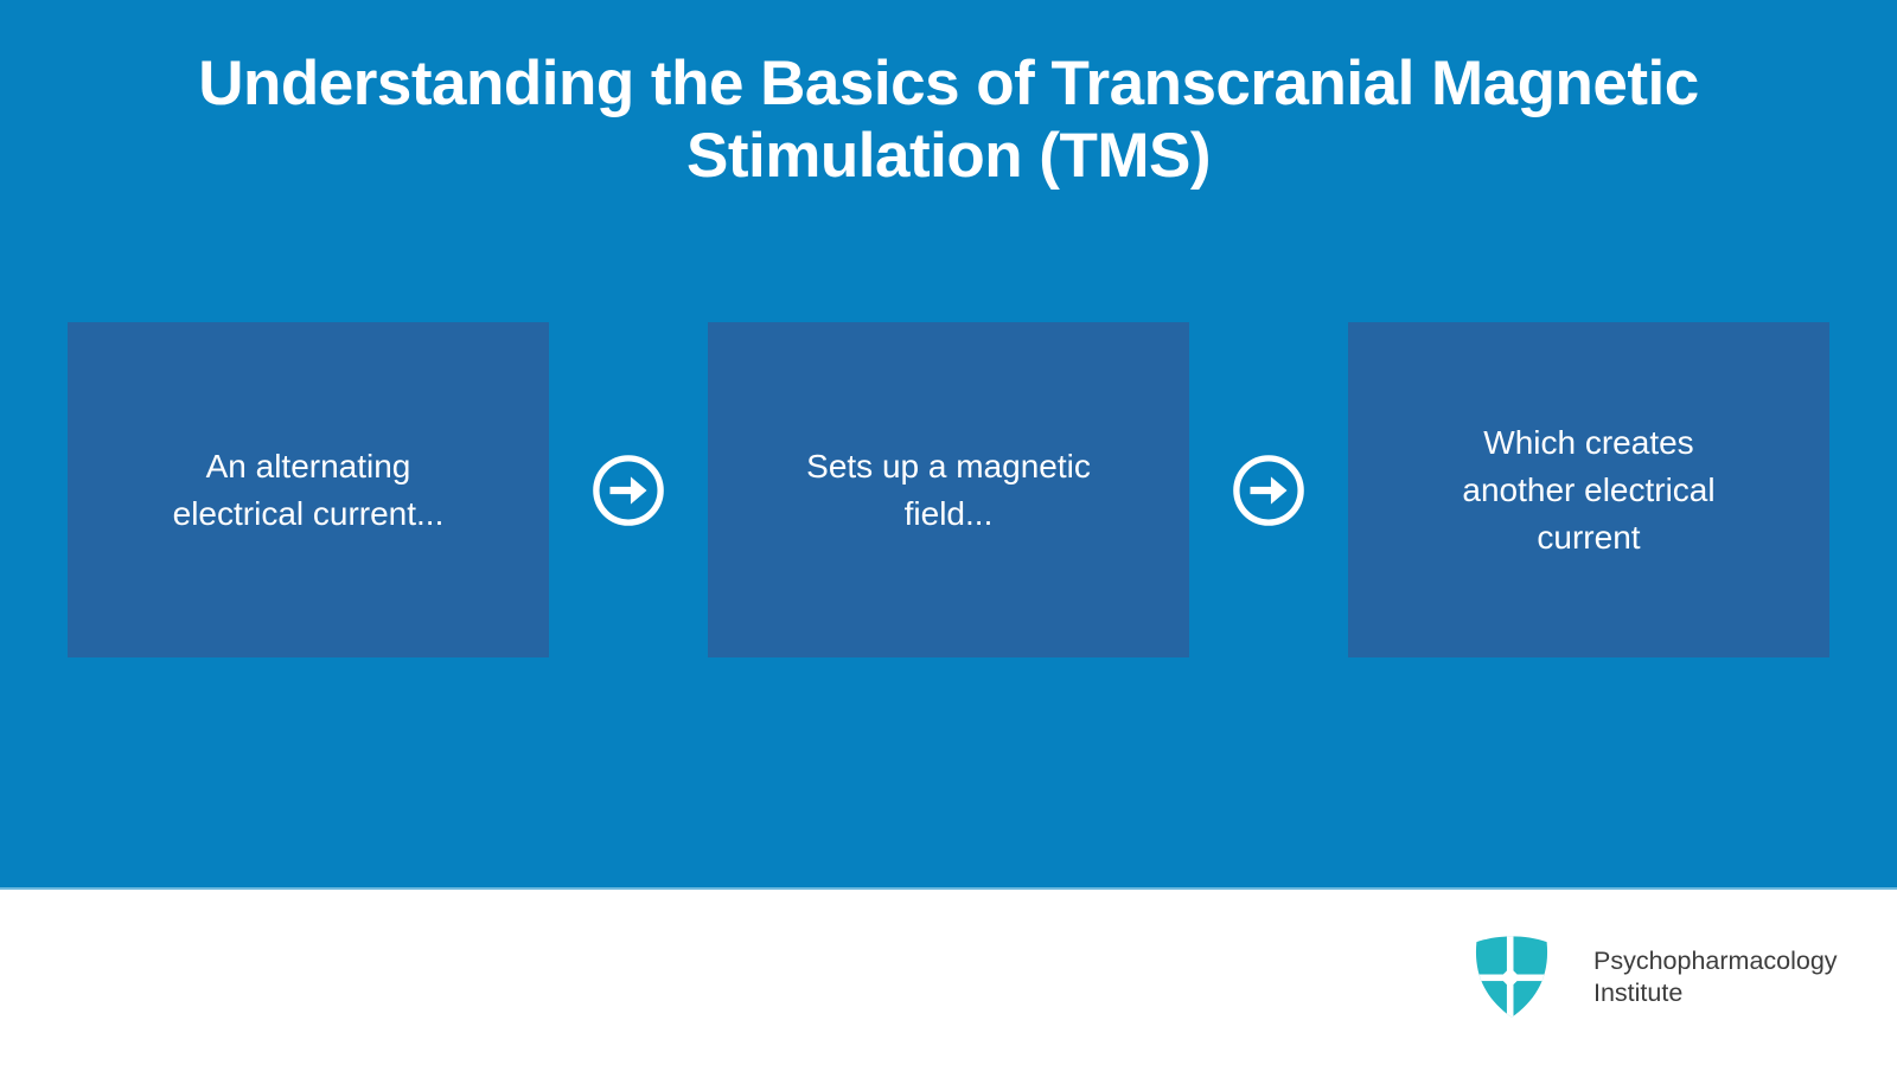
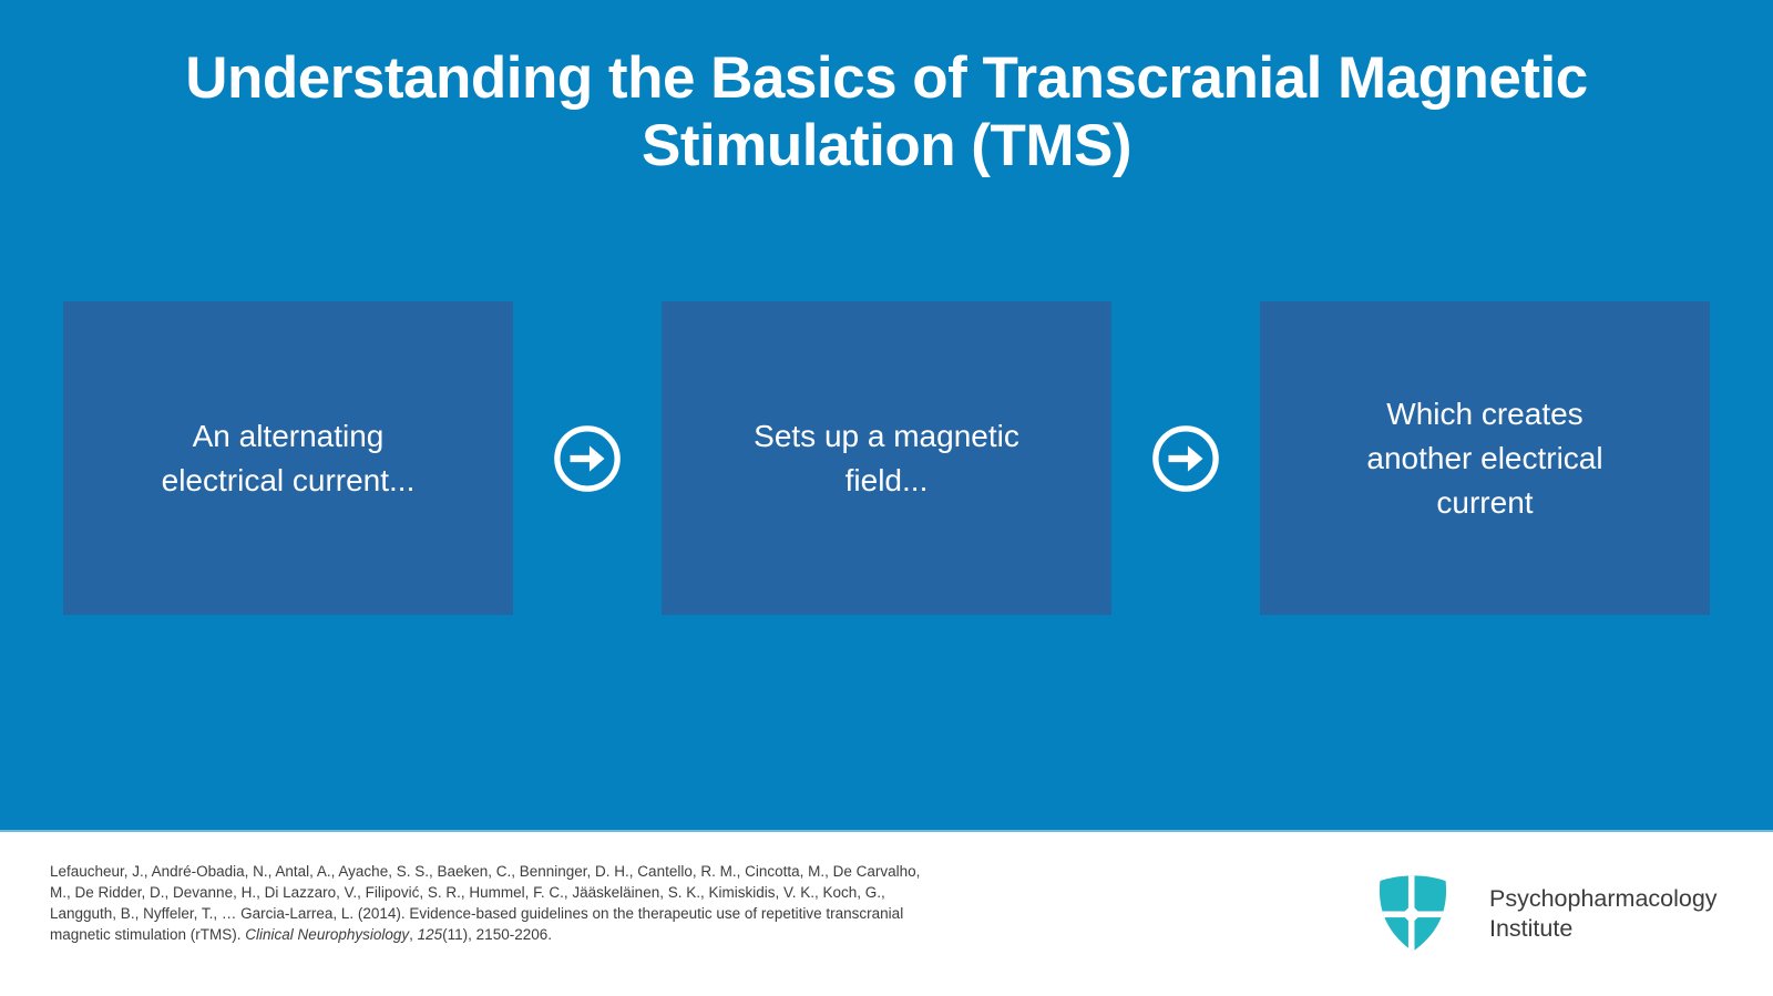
  Understanding the Basics of Transcranial Magnetic
  Stimulation (TMS)
  An alternating
  electrical current...
  Sets up a magnetic
  field...
  Which creates
  another electrical
  current
+ Lefaucheur, J., André-Obadia, N., Antal, A., Ayache, S. S., Baeken, C., Benninger, D. H., Cantello, R. M., Cincotta, M., De Carvalho, M., De Ridder, D., Devanne, H., Di Lazzaro, V., Filipović, S. R., Hummel, F. C., Jääskeläinen, S. K., Kimiskidis, V. K., Koch, G., Langguth, B., Nyffeler, T., … Garcia-Larrea, L. (2014). Evidence-based guidelines on the therapeutic use of repetitive transcranial magnetic stimulation (rTMS). Clinical Neurophysiology, 125(11), 2150-2206.
  Psychopharmacology
  Institute
